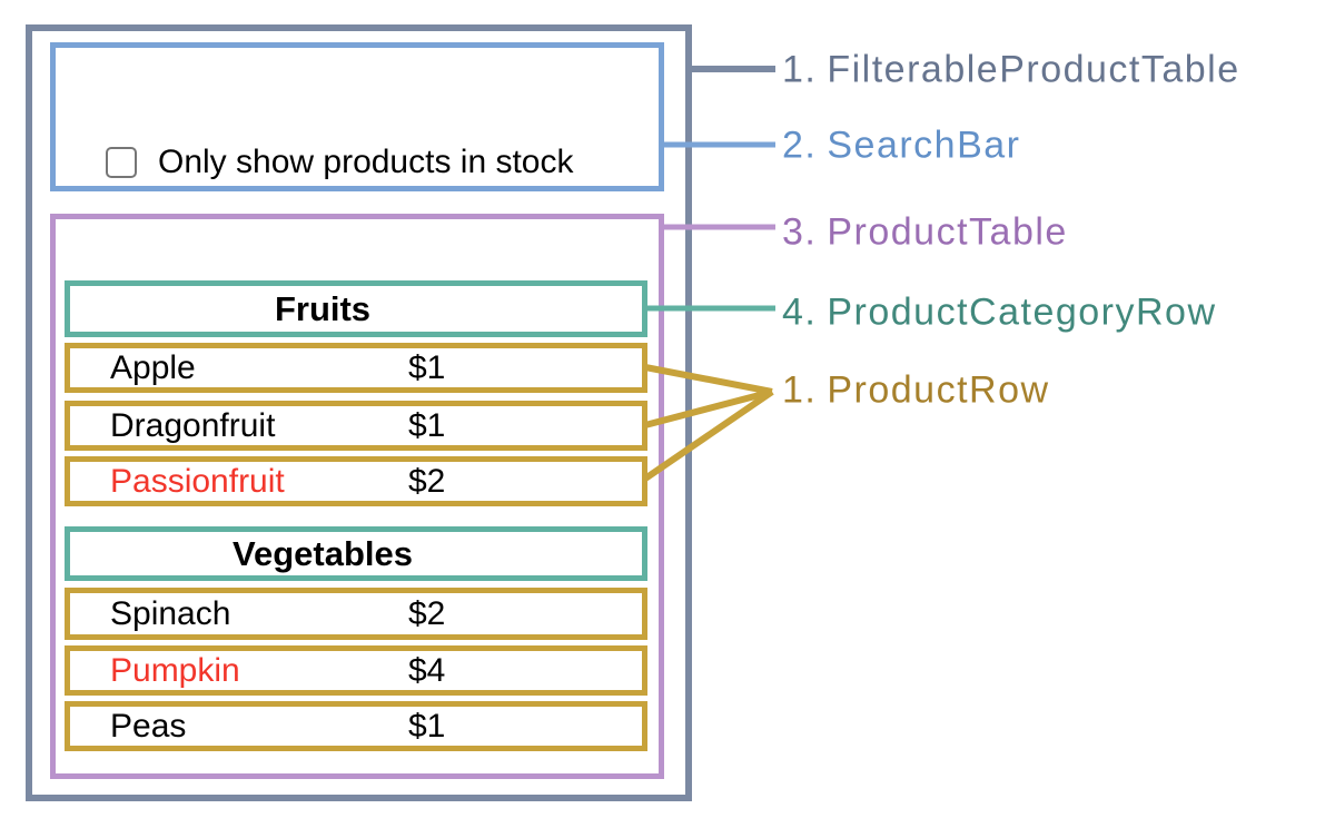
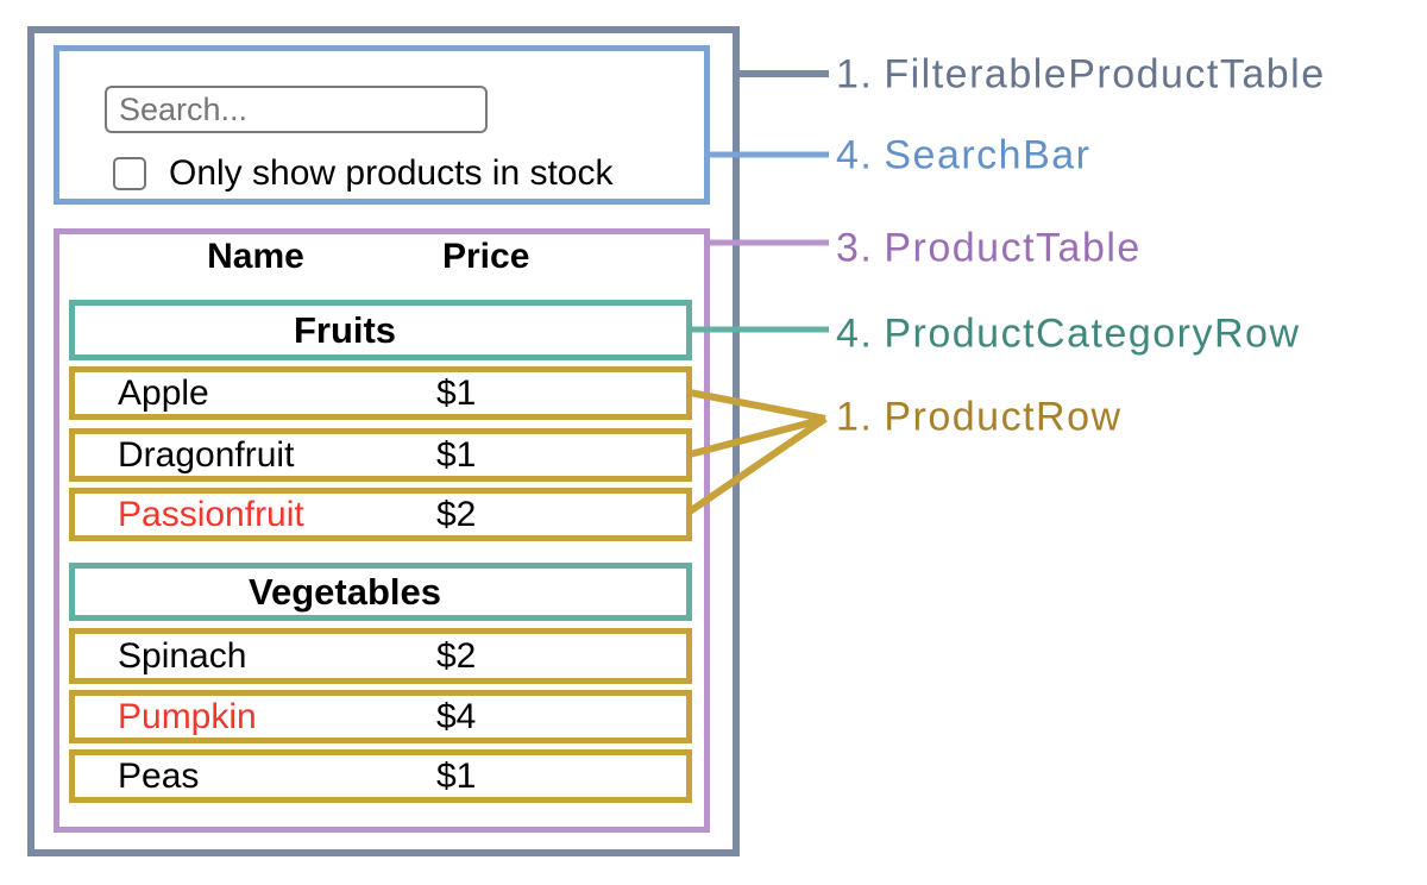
+ Search...
  Only show products in stock
+ Name
+ Price
  Fruits
  Apple
  $1
  Dragonfruit
  $1
  Passionfruit
  $2
  Vegetables
  Spinach
  $2
  Pumpkin
  $4
  Peas
  $1
  1. FilterableProductTable
- 2. SearchBar
+ 4. SearchBar
  3. ProductTable
  4. ProductCategoryRow
  1. ProductRow
